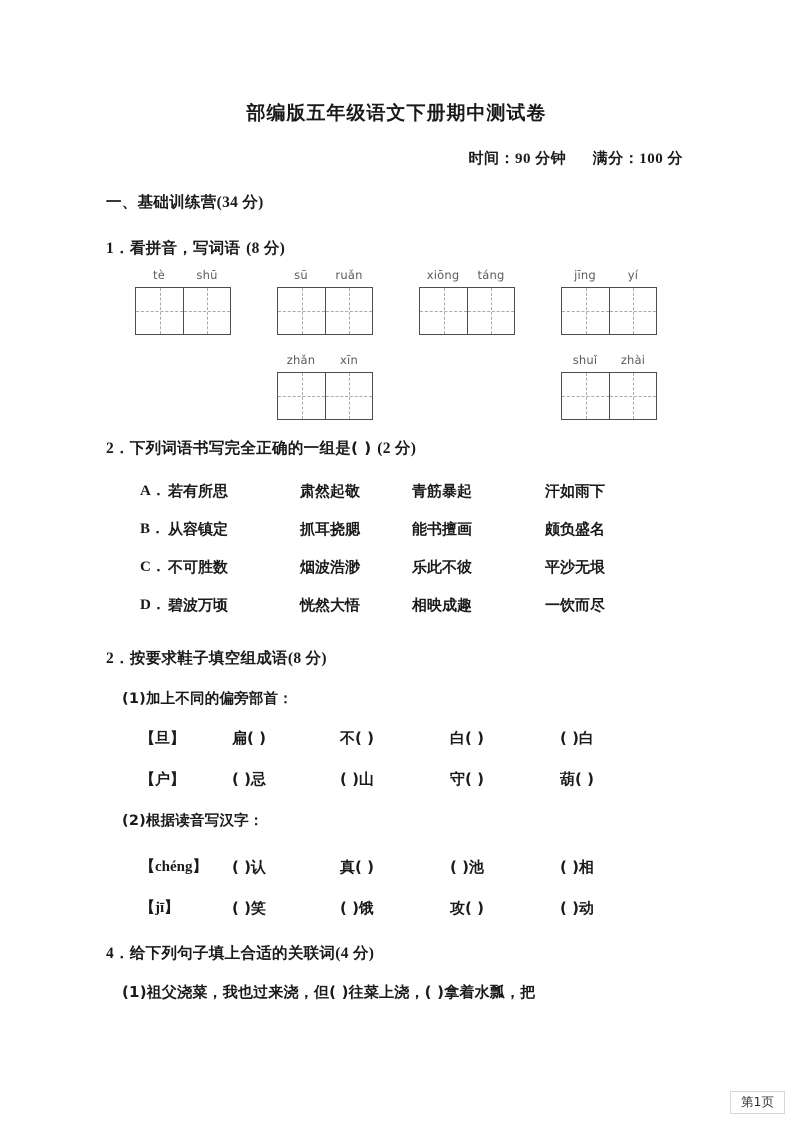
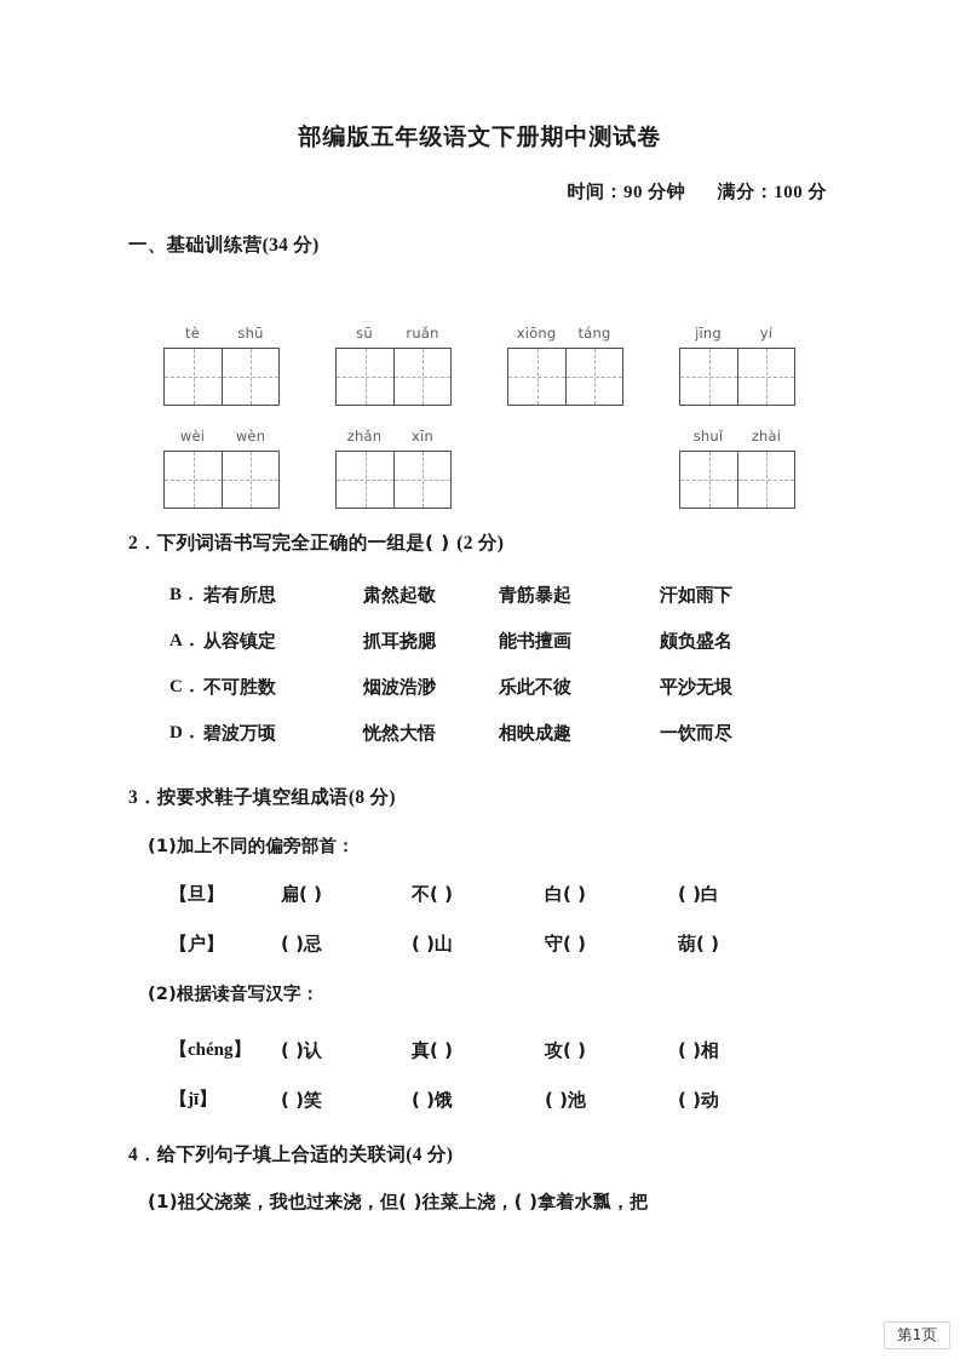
  部编版五年级语文下册期中测试卷
  时间：90 分钟 满分：100 分
  一、基础训练营(34 分)
- 1．看拼音，写词语 (8 分)
  tè
  shū
  sū
  ruǎn
  xiōng
  táng
  jīng
  yí
+ wèi
+ wèn
  zhǎn
  xīn
  shuǐ
  zhài
  2．下列词语书写完全正确的一组是( ) (2 分)
- A．
+ B．
  若有所思
  肃然起敬
  青筋暴起
  汗如雨下
- B．
+ A．
  从容镇定
  抓耳挠腮
  能书擅画
  颇负盛名
  C．
  不可胜数
  烟波浩渺
  乐此不彼
  平沙无垠
  D．
  碧波万顷
  恍然大悟
  相映成趣
  一饮而尽
- 2．按要求鞋子填空组成语(8 分)
+ 3．按要求鞋子填空组成语(8 分)
  (1)加上不同的偏旁部首：
  【旦】
  扁( )
  不( )
  白( )
  ( )白
  【户】
  ( )忌
  ( )山
  守( )
  葫( )
  (2)根据读音写汉字：
  【chéng】
  ( )认
  真( )
- ( )池
+ 攻( )
  ( )相
  【jī】
  ( )笑
  ( )饿
- 攻( )
+ ( )池
  ( )动
  4．给下列句子填上合适的关联词(4 分)
  (1)祖父浇菜，我也过来浇，但( )往菜上浇，( )拿着水瓢，把
  第1页
